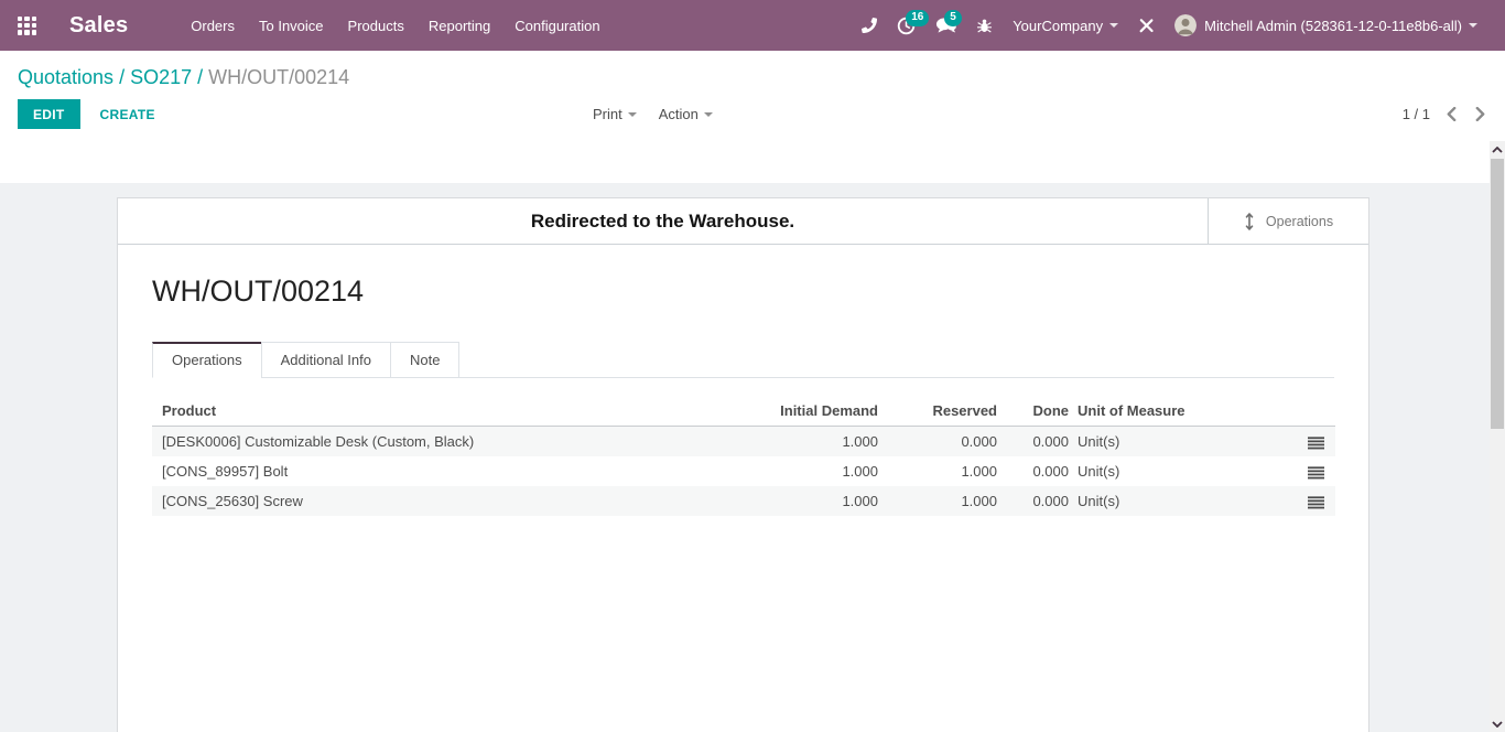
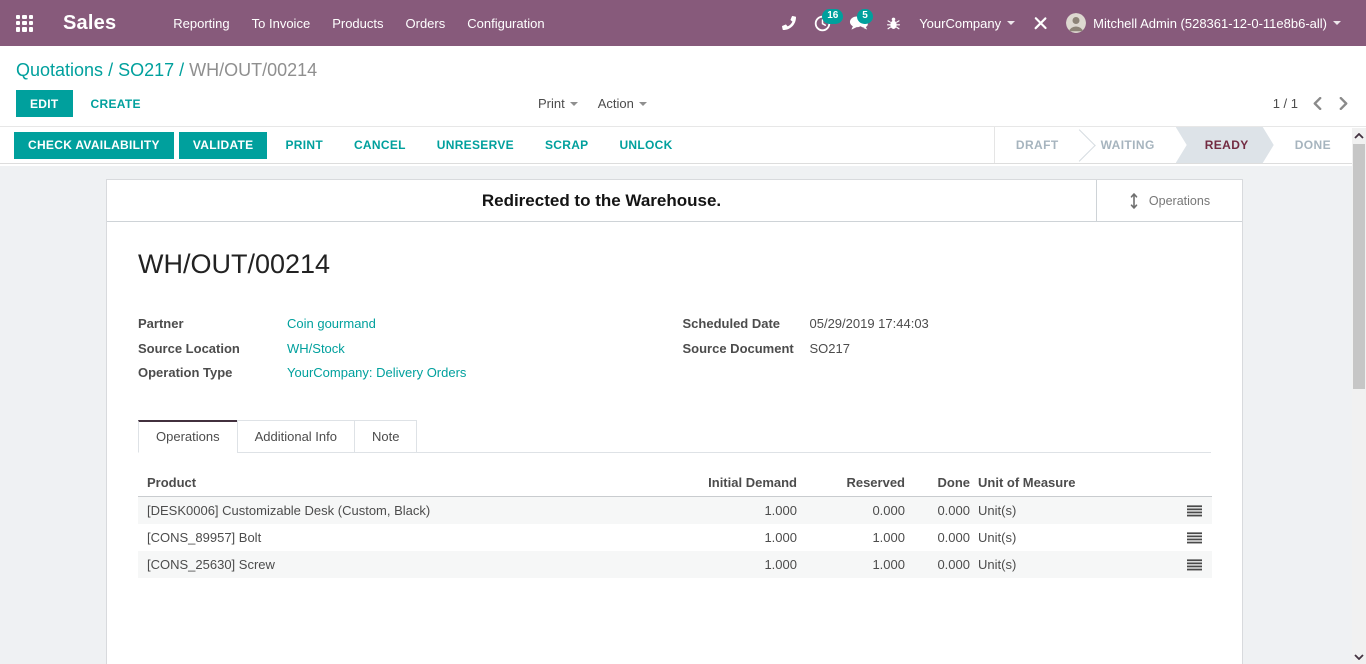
  Sales
- Orders
+ Reporting
  To Invoice
  Products
- Reporting
+ Orders
  Configuration
  16
  5
  YourCompany
  Mitchell Admin (528361-12-0-11e8b6-all)
  Quotations / SO217 / WH/OUT/00214
  EDIT
  CREATE
  Print
  Action
  1 / 1
+ CHECK AVAILABILITY
+ VALIDATE
+ PRINT
+ CANCEL
+ UNRESERVE
+ SCRAP
+ UNLOCK
+ DRAFT
+ WAITING
+ READY
+ DONE
  Redirected to the Warehouse.
  Operations
  WH/OUT/00214
+ Partner
+ Coin gourmand
+ Source Location
+ WH/Stock
+ Operation Type
+ YourCompany: Delivery Orders
+ Scheduled Date
+ 05/29/2019 17:44:03
+ Source Document
+ SO217
  Operations
  Additional Info
  Note
  Product	Initial Demand	Reserved	Done	Unit of Measure
  [DESK0006] Customizable Desk (Custom, Black)	1.000	0.000	0.000	Unit(s)
  [CONS_89957] Bolt	1.000	1.000	0.000	Unit(s)
  [CONS_25630] Screw	1.000	1.000	0.000	Unit(s)
